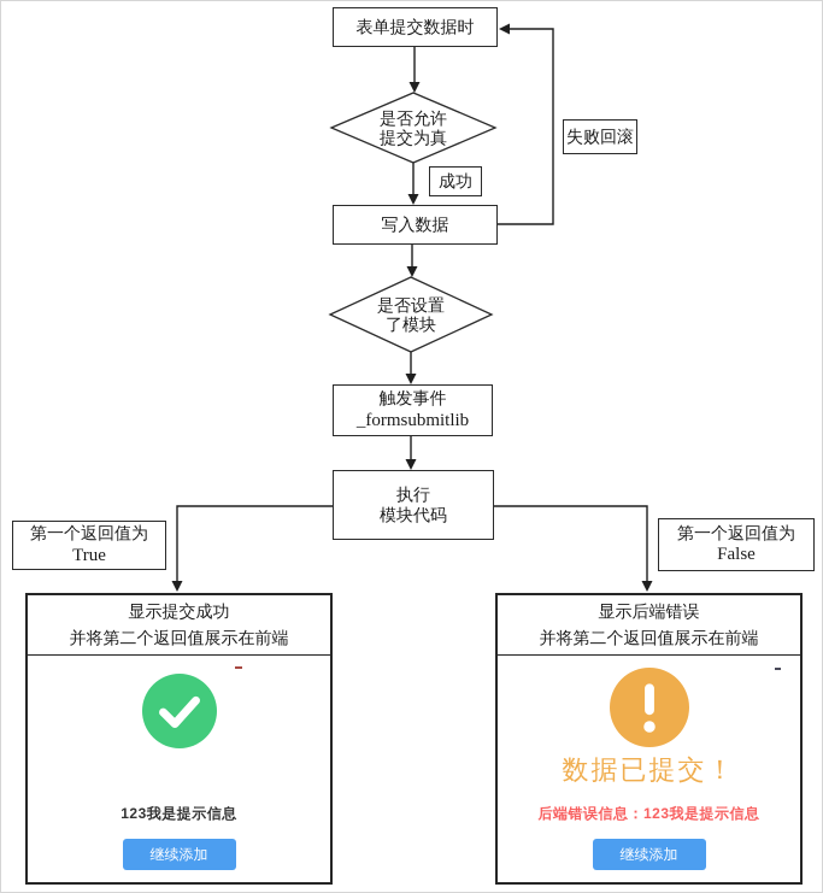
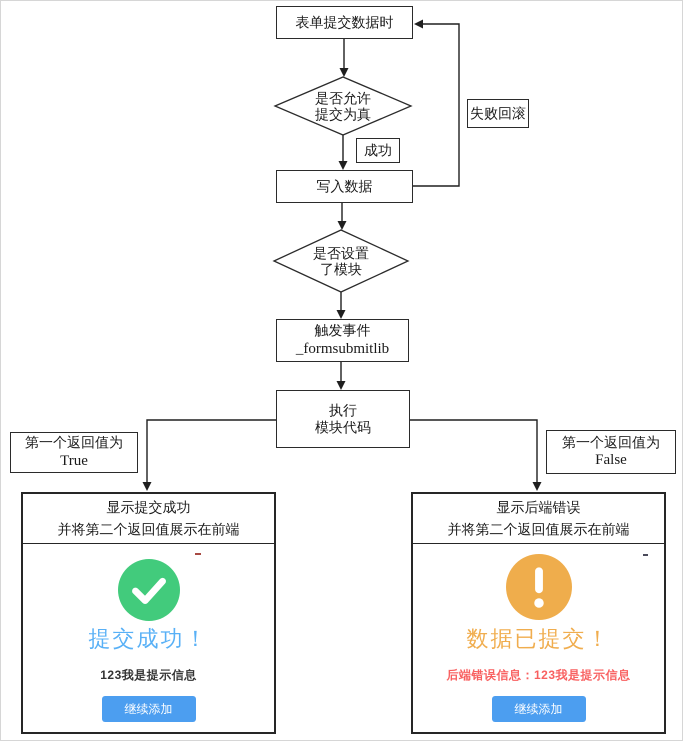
  表单提交数据时
  是否允许
  提交为真
  成功
  写入数据
  失败回滚
  是否设置
  了模块
  触发事件
  _formsubmitlib
  执行
  模块代码
  第一个返回值为
  True
  第一个返回值为
  False
  显示提交成功
  并将第二个返回值展示在前端
+ 提交成功！
  123我是提示信息
  继续添加
  显示后端错误
  并将第二个返回值展示在前端
  数据已提交！
  后端错误信息：123我是提示信息
  继续添加
